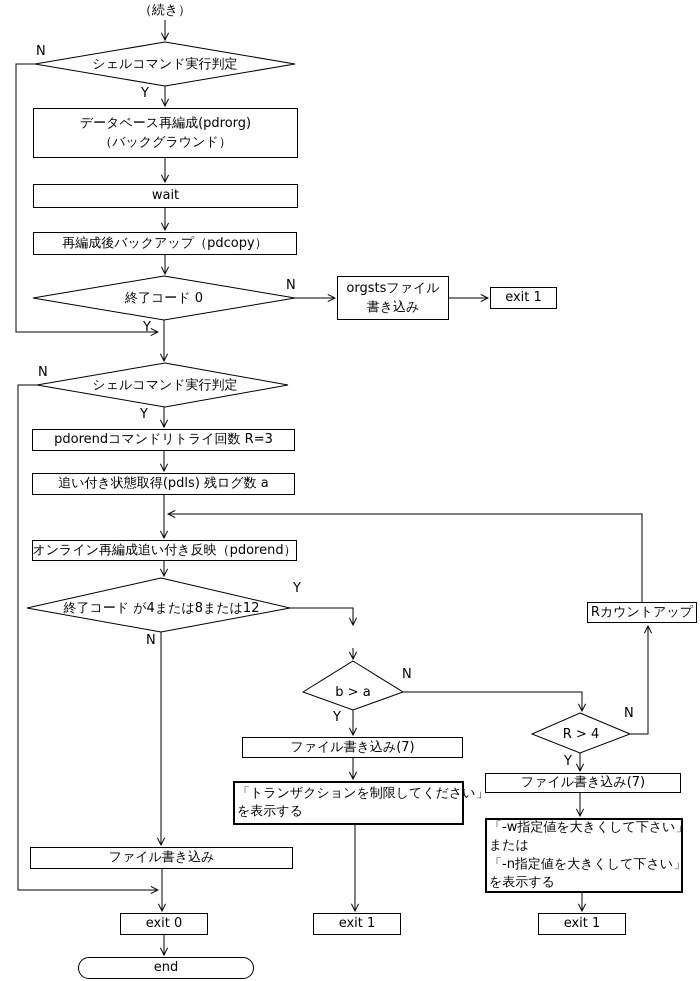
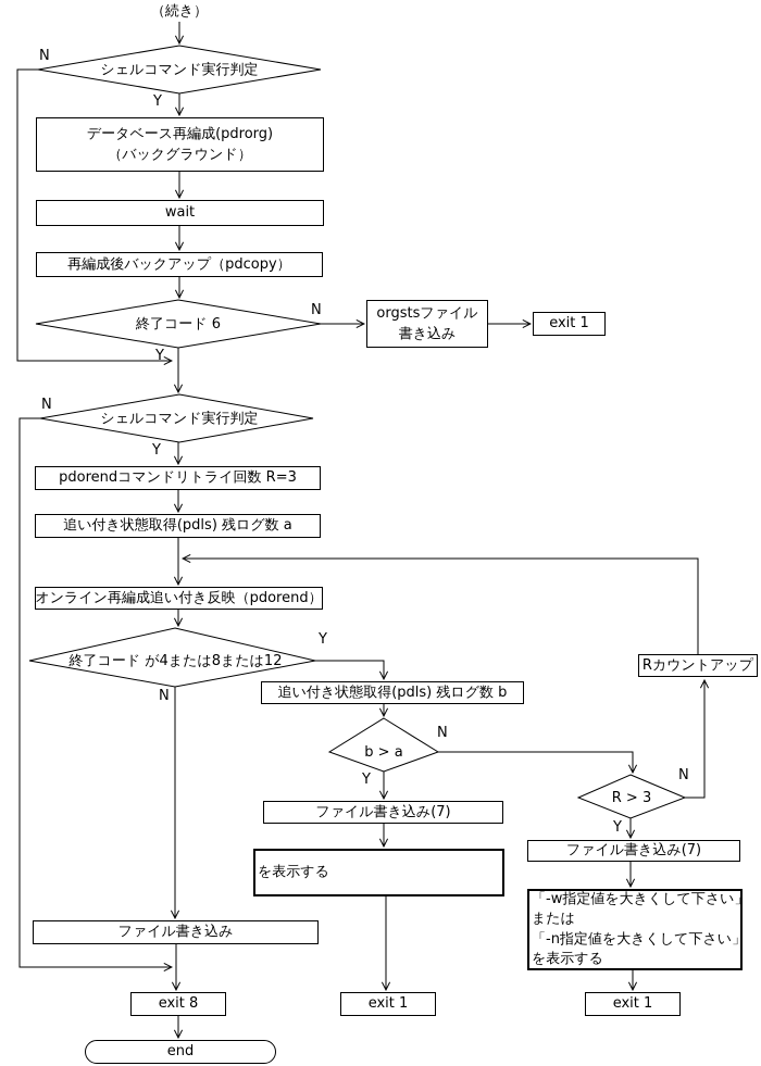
  （続き）
  シェルコマンド実行判定
- 終了コード 0
+ 終了コード 6
  シェルコマンド実行判定
  終了コード が4または8または12
  b > a
- R > 4
+ R > 3
  データベース再編成(pdrorg)
  （バックグラウンド）
  wait
  再編成後バックアップ（pdcopy）
  orgstsファイル
  書き込み
  exit 1
  pdorendコマンドリトライ回数 R=3
  追い付き状態取得(pdls) 残ログ数 a
  オンライン再編成追い付き反映（pdorend）
+ 追い付き状態取得(pdls) 残ログ数 b
  Rカウントアップ
  ファイル書き込み(7)
- 「トランザクションを制限してください」
  を表示する
  ファイル書き込み(7)
  「-w指定値を大きくして下さい」
  または
  「-n指定値を大きくして下さい」
  を表示する
  ファイル書き込み
- exit 0
+ exit 8
  exit 1
  exit 1
  end
  N
  Y
  N
  Y
  N
  Y
  Y
  N
  N
  Y
  N
  Y
